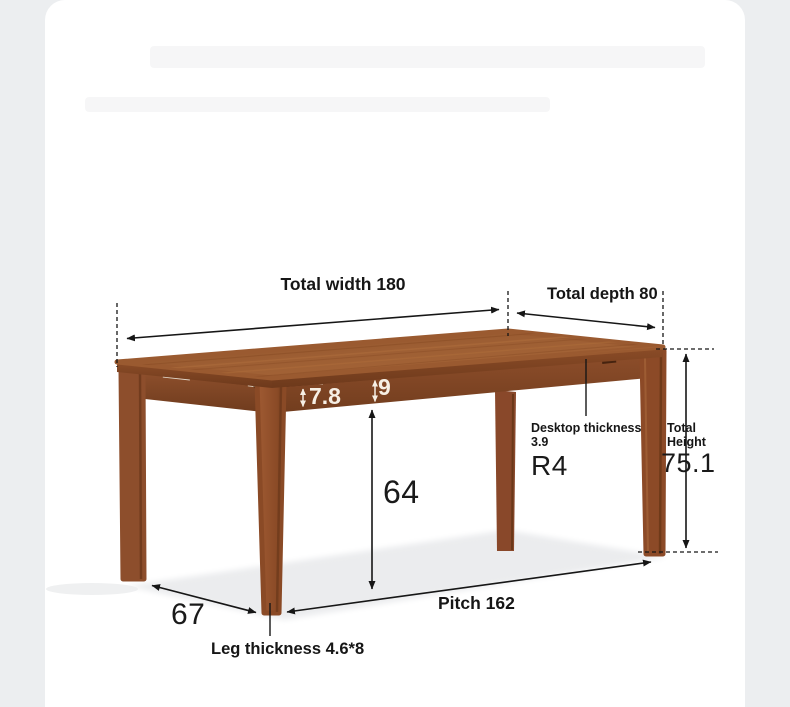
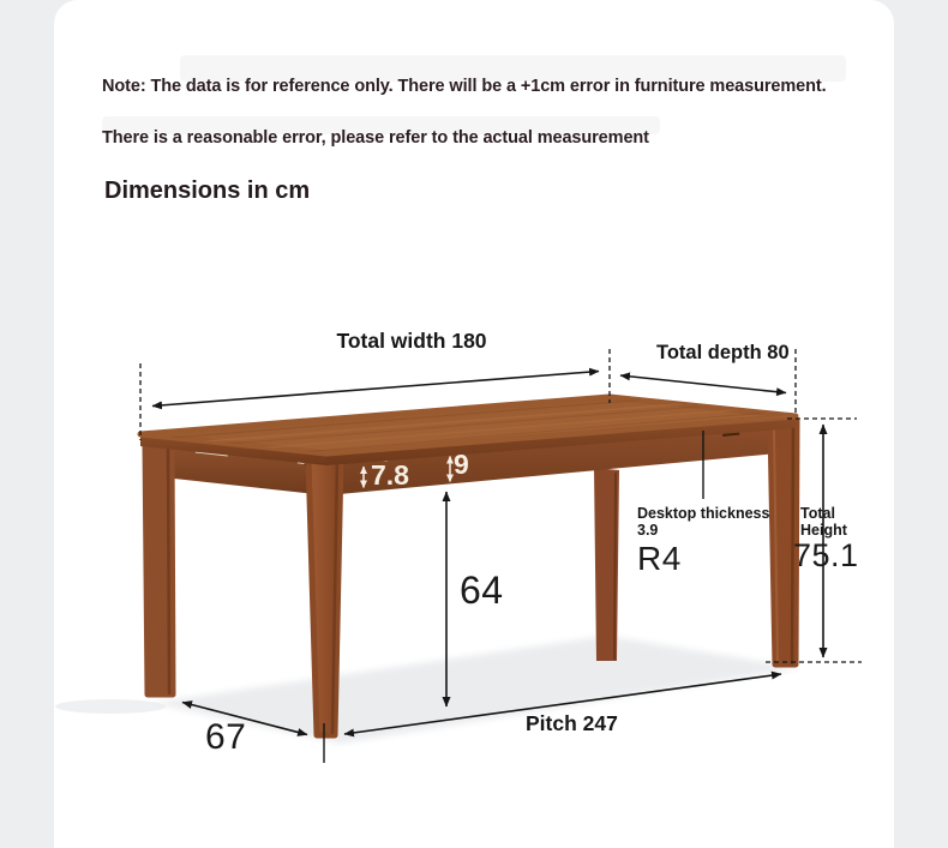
+ Note: The data is for reference only. There will be a +1cm error in furniture measurement.
+ There is a reasonable error, please refer to the actual measurement
+ Dimensions in cm
  Total width 180
  Total depth 80
  7.8
  9
  64
  Desktop thickness
  3.9
  R4
  Total
  Height
  75.1
- Pitch 162
+ Pitch 247
  67
- Leg thickness 4.6*8
